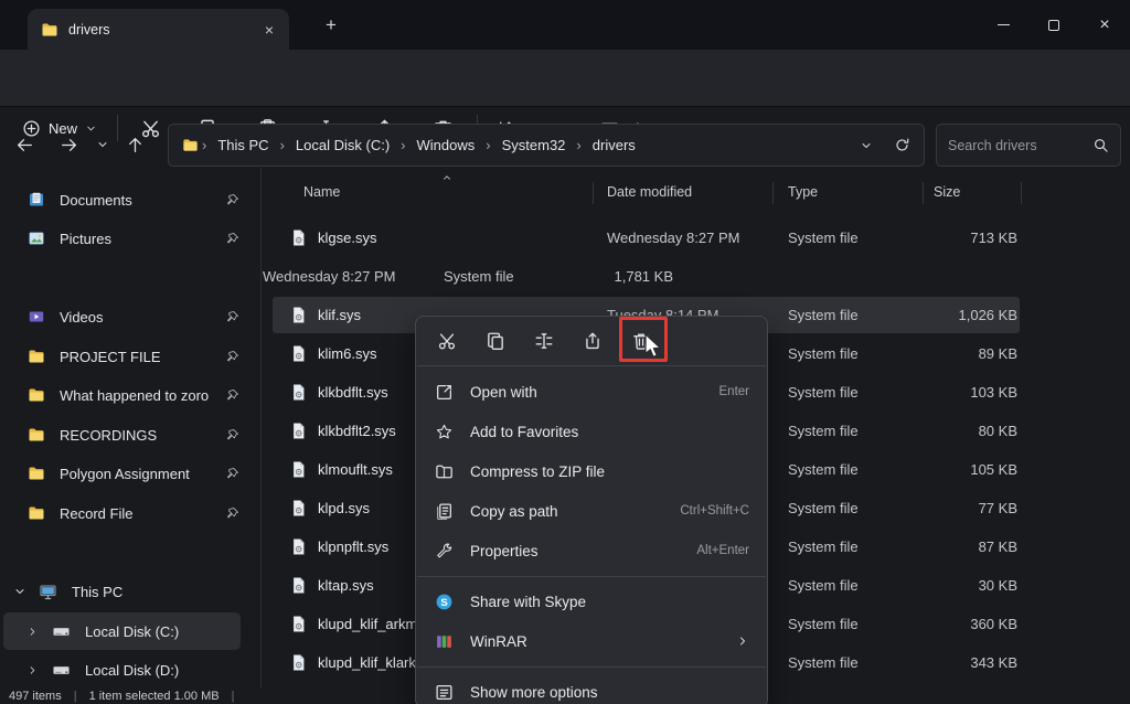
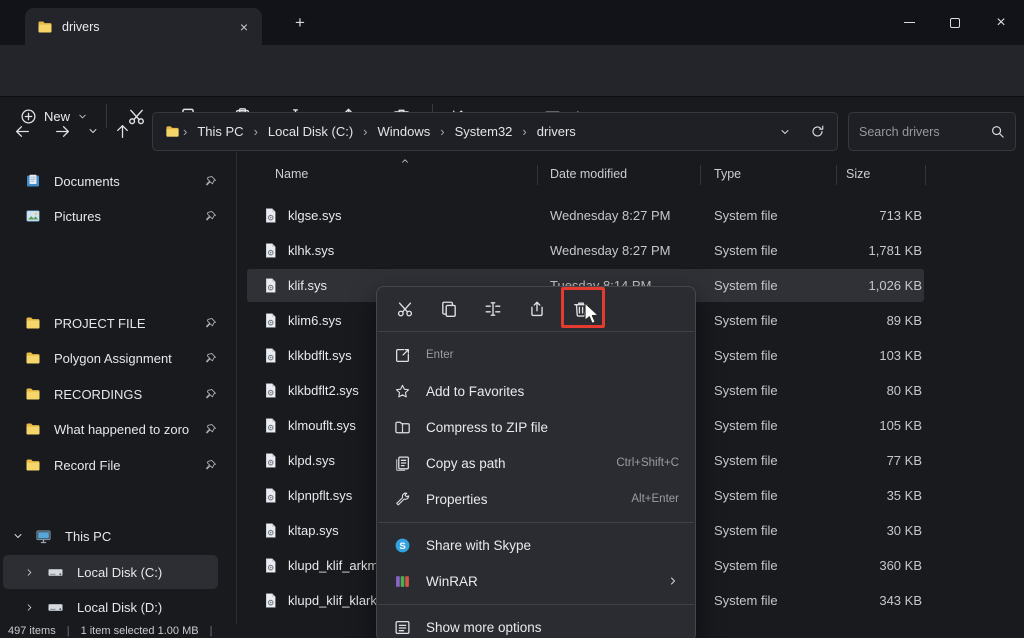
  drivers
  ×
  +
  ×
  New
  ›
  This PC
  ›
  Local Disk (C:)
  ›
  Windows
  ›
  System32
  ›
  drivers
  Search drivers
  Documents
  Pictures
- Videos
  PROJECT FILE
- What happened to zoro
+ Polygon Assignment
  RECORDINGS
- Polygon Assignment
+ What happened to zoro
  Record File
  This PC
  Local Disk (C:)
  Local Disk (D:)
  Name
  Date modified
  Type
  Size
  klgse.sys
  Wednesday 8:27 PM
  System file
  713 KB
+ klhk.sys
  Wednesday 8:27 PM
  System file
  1,781 KB
  klif.sys
  System file
  1,026 KB
  klim6.sys
  System file
  89 KB
  klkbdflt.sys
  System file
  103 KB
  klkbdflt2.sys
  System file
  80 KB
  klmouflt.sys
  System file
  105 KB
  klpd.sys
  System file
  77 KB
  klpnpflt.sys
  System file
- 87 KB
+ 35 KB
  kltap.sys
  System file
  30 KB
  klupd_klif_arkm
  System file
  360 KB
  klupd_klif_klark
  System file
  343 KB
  497 items
  |
  1 item selected 1.00 MB
  |
- Open with
  Enter
  Add to Favorites
  Compress to ZIP file
  Copy as path
  Ctrl+Shift+C
  Properties
  Alt+Enter
  Share with Skype
  WinRAR
  Show more options
